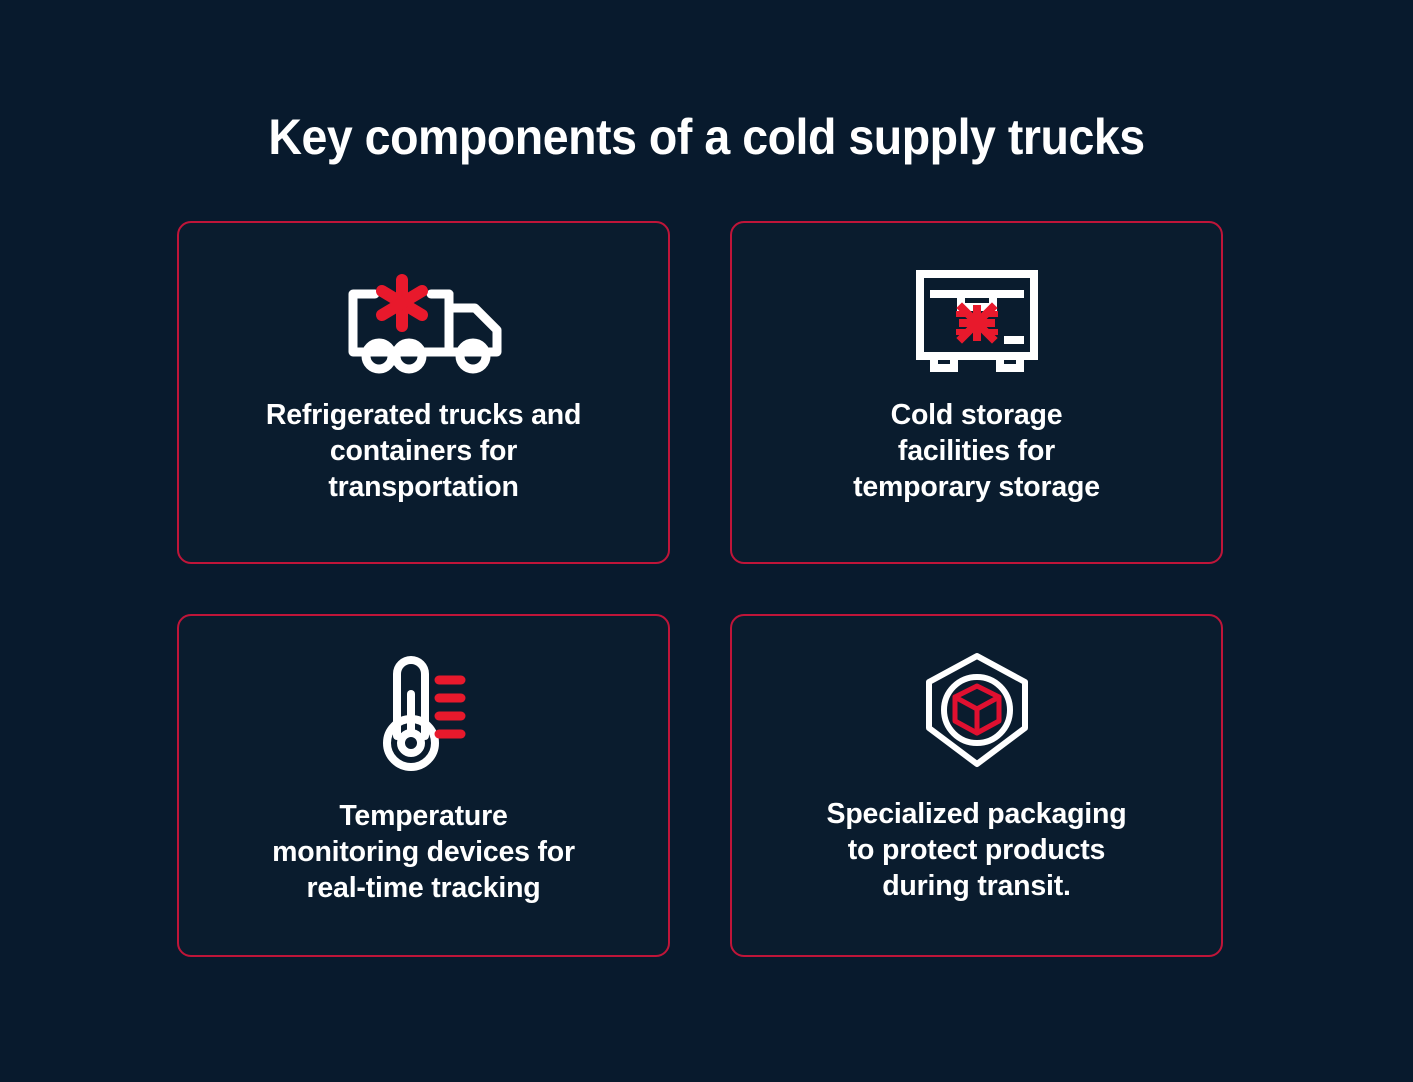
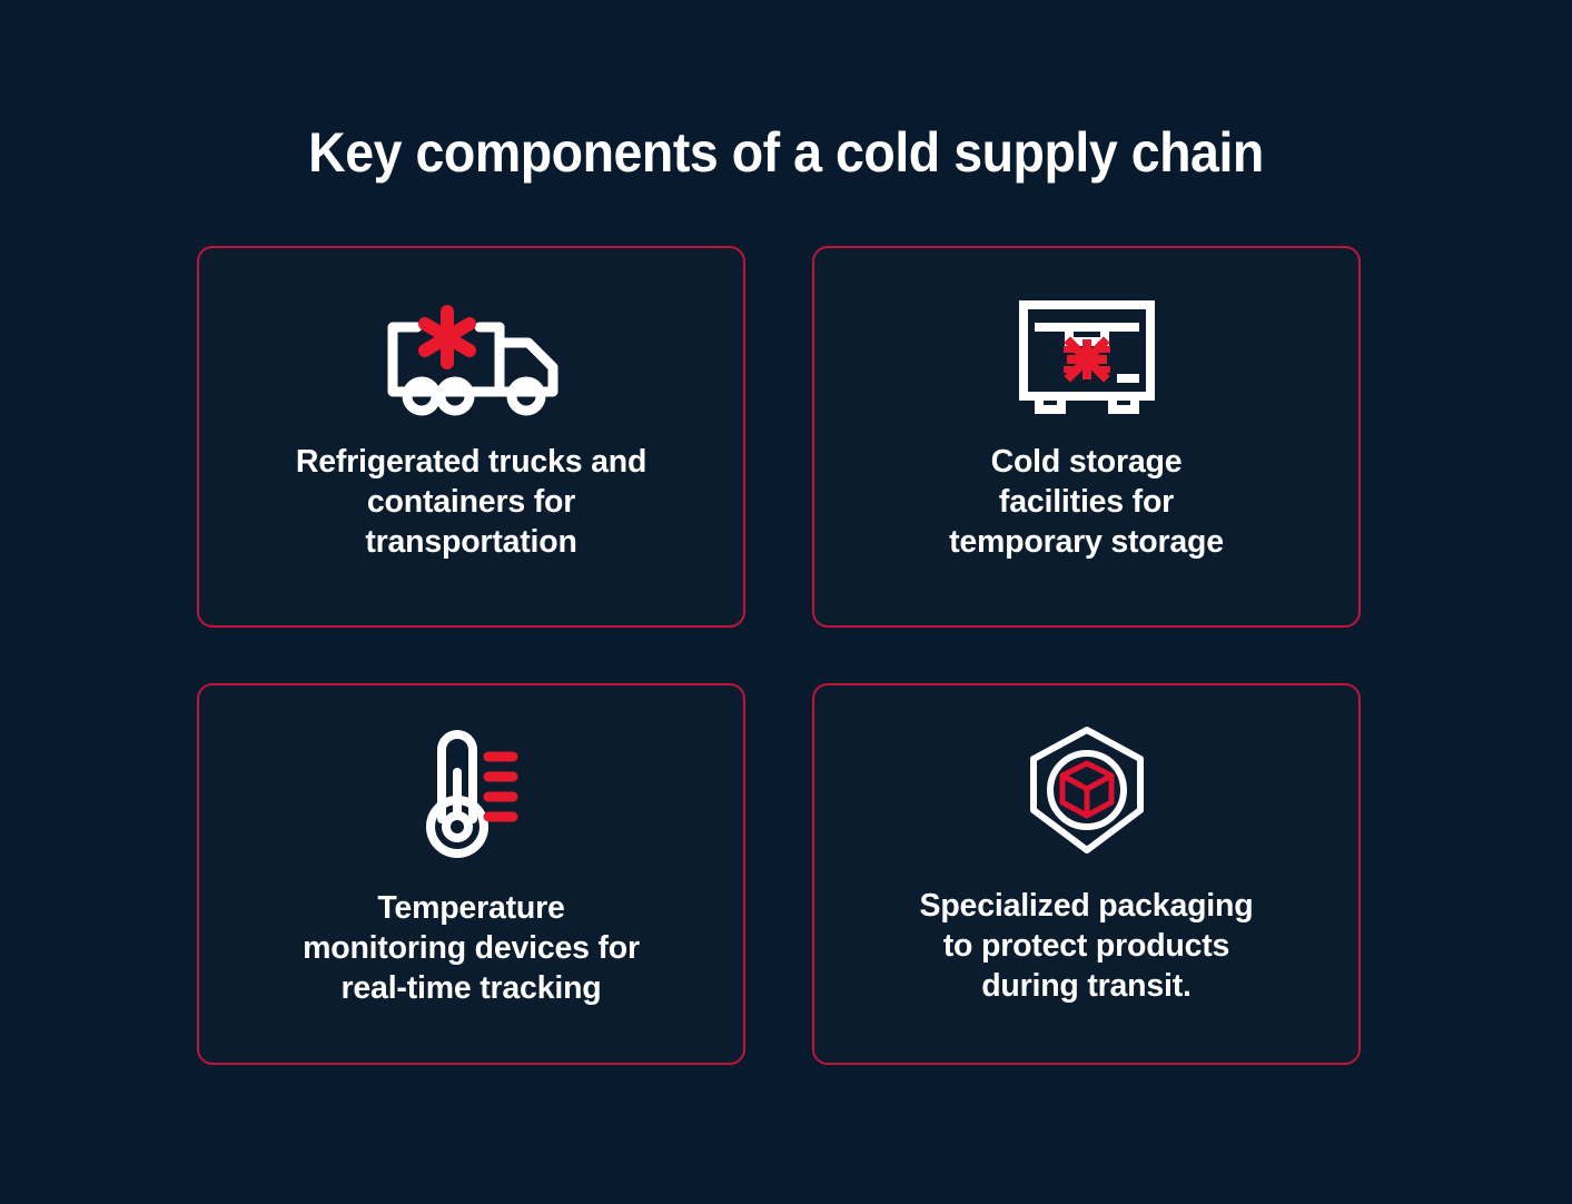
- Key components of a cold supply trucks
+ Key components of a cold supply chain
  Refrigerated trucks and
  containers for
  transportation
  Cold storage
  facilities for
  temporary storage
  Temperature
  monitoring devices for
  real-time tracking
  Specialized packaging
  to protect products
  during transit.
